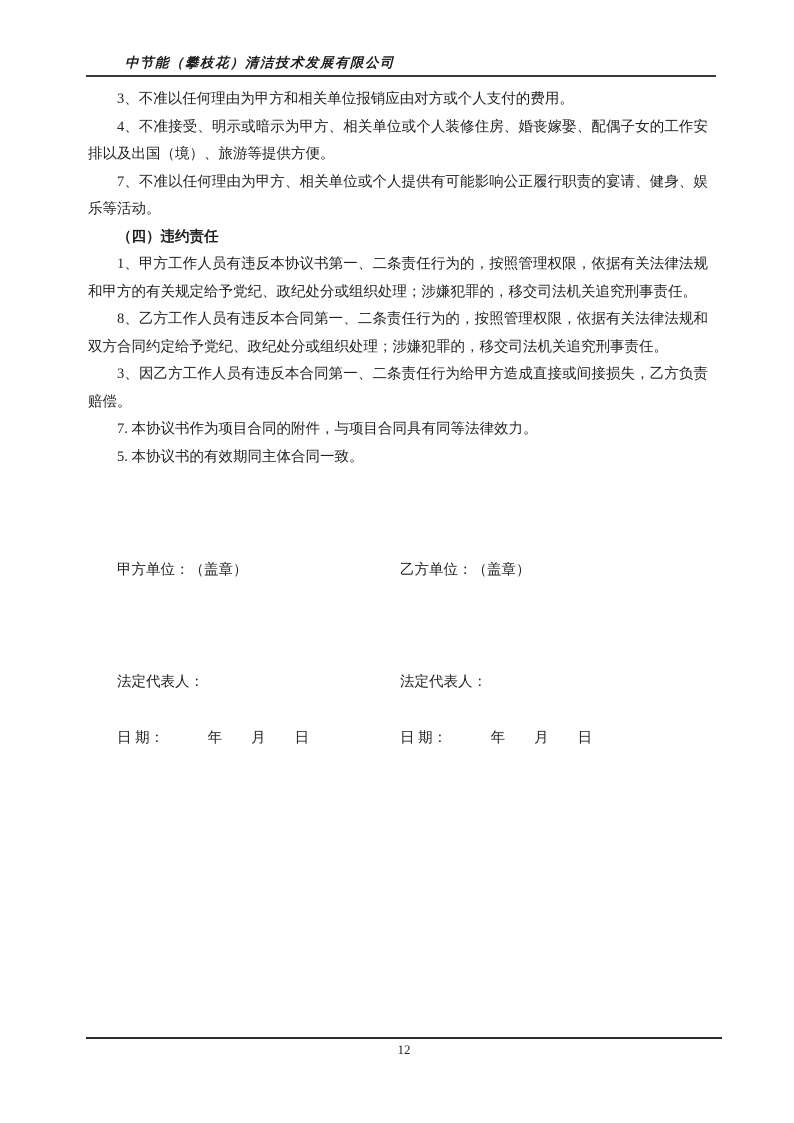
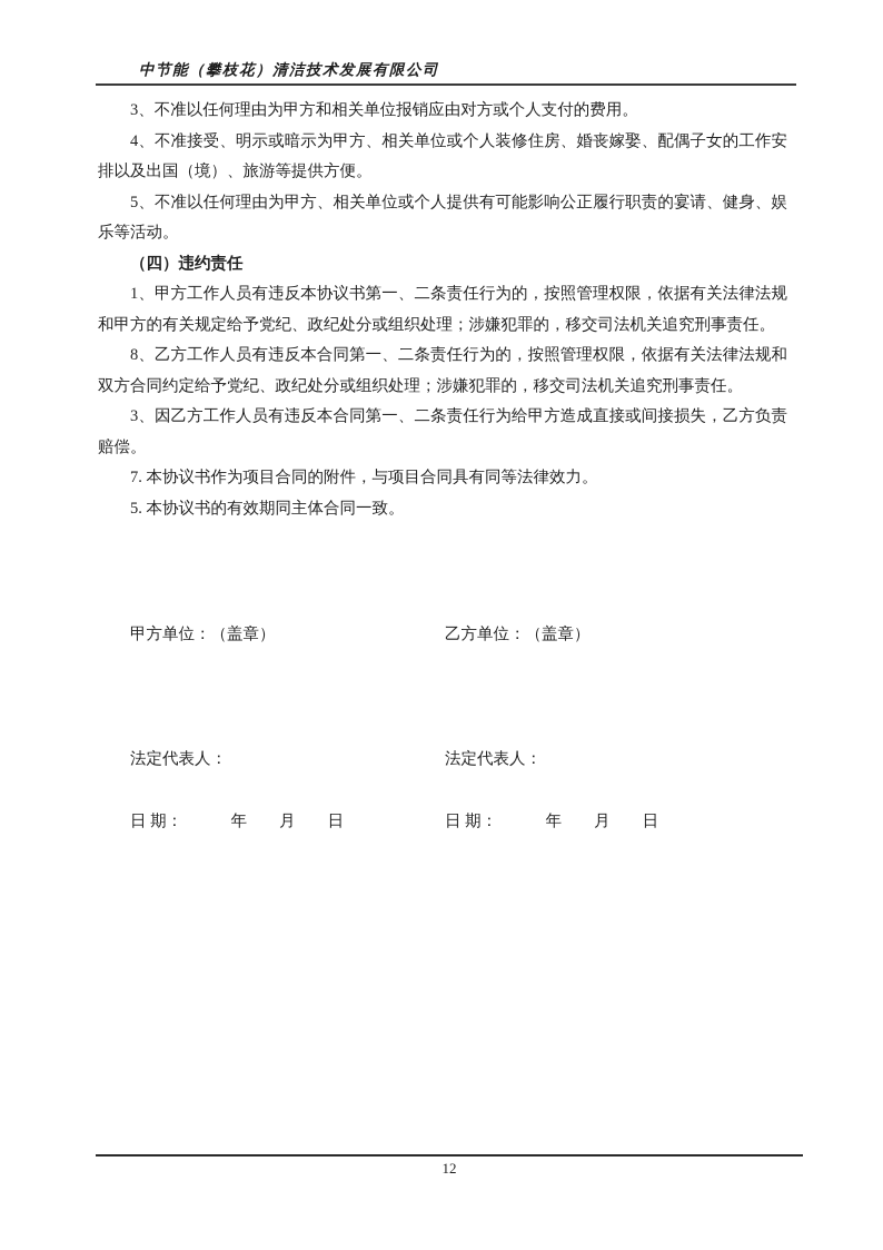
  中节能（攀枝花）清洁技术发展有限公司
  3、不准以任何理由为甲方和相关单位报销应由对方或个人支付的费用。
  4、不准接受、明示或暗示为甲方、相关单位或个人装修住房、婚丧嫁娶、配偶子女的工作安排以及出国（境）、旅游等提供方便。
- 7、不准以任何理由为甲方、相关单位或个人提供有可能影响公正履行职责的宴请、健身、娱乐等活动。
+ 5、不准以任何理由为甲方、相关单位或个人提供有可能影响公正履行职责的宴请、健身、娱乐等活动。
  （四）违约责任
  1、甲方工作人员有违反本协议书第一、二条责任行为的，按照管理权限，依据有关法律法规和甲方的有关规定给予党纪、政纪处分或组织处理；涉嫌犯罪的，移交司法机关追究刑事责任。
  8、乙方工作人员有违反本合同第一、二条责任行为的，按照管理权限，依据有关法律法规和双方合同约定给予党纪、政纪处分或组织处理；涉嫌犯罪的，移交司法机关追究刑事责任。
  3、因乙方工作人员有违反本合同第一、二条责任行为给甲方造成直接或间接损失，乙方负责赔偿。
  7. 本协议书作为项目合同的附件，与项目合同具有同等法律效力。
  5. 本协议书的有效期同主体合同一致。
  甲方单位：（盖章）
  乙方单位：（盖章）
  法定代表人：
  法定代表人：
  日 期： 年 月 日
  日 期： 年 月 日
  12
